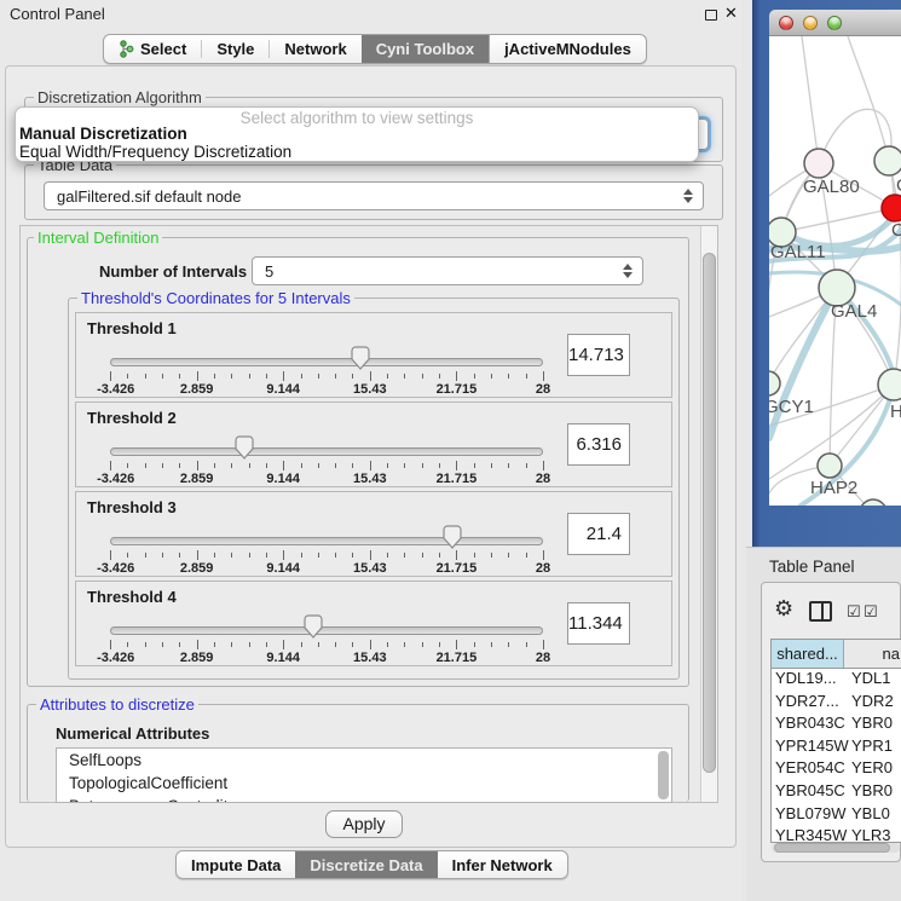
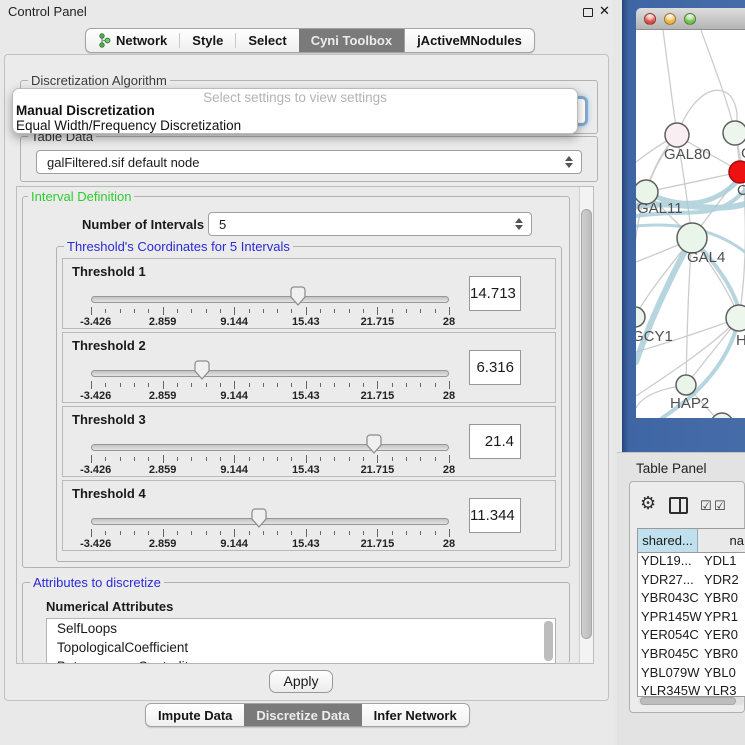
  Control Panel
  ✕
- Select
+ Network
  Style
- Network
+ Select
  Cyni Toolbox
  jActiveMNodules
  Discretization Algorithm
- Select algorithm to view settings
+ Select settings to view settings
  Manual Discretization
  Equal Width/Frequency Discretization
  Table Data
  galFiltered.sif default node
  Interval Definition
  Number of Intervals
  5
  Threshold's Coordinates for 5 Intervals
  Threshold 1
  -3.426
  2.859
  9.144
  15.43
  21.715
  28
  14.713
  Threshold 2
  -3.426
  2.859
  9.144
  15.43
  21.715
  28
  6.316
  Threshold 3
  -3.426
  2.859
  9.144
  15.43
  21.715
  28
  21.4
  Threshold 4
  -3.426
  2.859
  9.144
  15.43
  21.715
  28
  11.344
  Attributes to discretize
  Numerical Attributes
  SelfLoops
  TopologicalCoefficient
  Apply
  Impute Data
  Discretize Data
  Infer Network
  GAL80
  C
  GAL11
  GAL4
  GCY1
  H
  HAP2
  Table Panel
  ⚙
  ☑
  ☑
  shared...
  na
  YDL19...
  YDL1
  YDR27...
  YDR2
  YBR043C
  YBR0
  YPR145W
  YPR1
  YER054C
  YER0
  YBR045C
  YBR0
  YBL079W
  YBL0
  YLR345W
  YLR3
